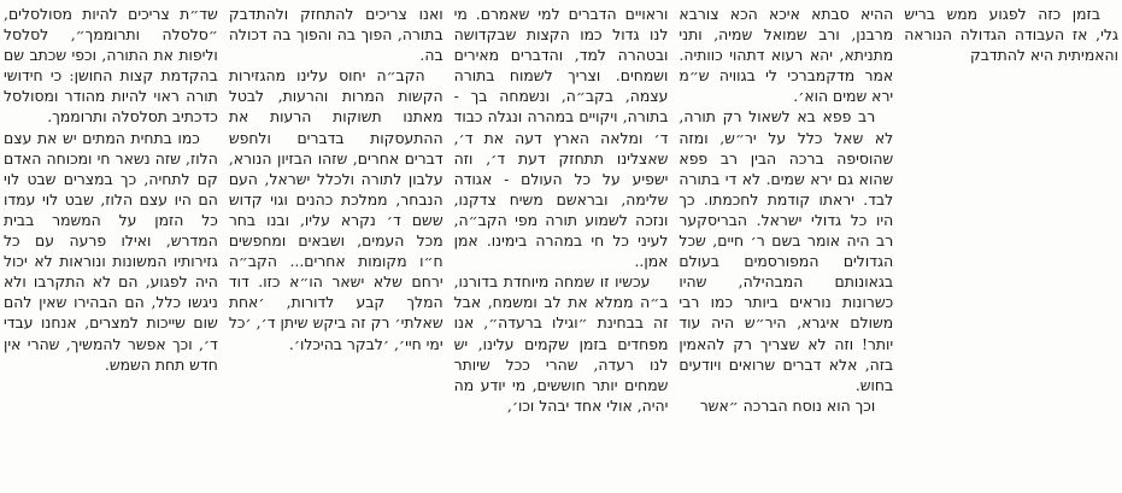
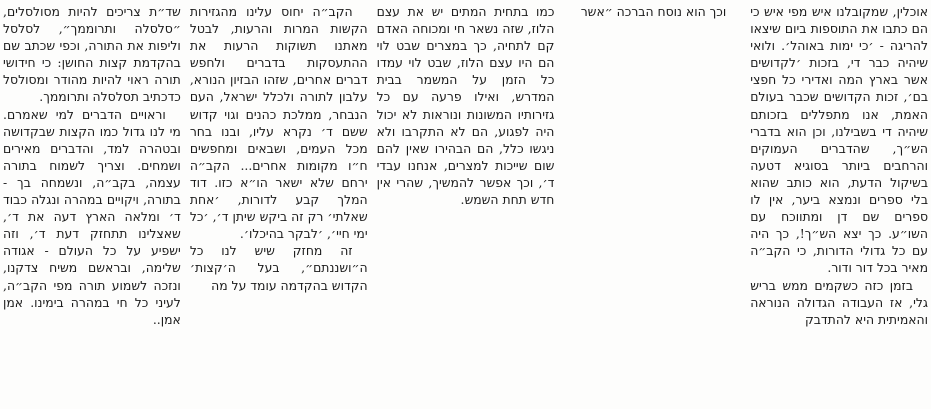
+ אוכלין, שמקובלנו איש מפי איש כי הם כתבו את התוספות ביום שיצאו להריגה - ׳כי ימות באוהל׳. ולואי שיהיה כבר די, בזכות ׳לקדושים אשר בארץ המה ואדירי כל חפצי בם׳, זכות הקדושים שכבר בעולם האמת, אנו מתפללים בזכותם שיהיה די בשבילנו, וכן הוא בדברי הש״ך, שהדברים העמוקים והרחבים ביותר בסוגיא דטעה בשיקול הדעת, הוא כותב שהוא בלי ספרים ונמצא ביער, אין לו ספרים שם דן ומתווכח עם השו״ע. כך יצא הש״ך!, כך היה עם כל גדולי הדורות, כי הקב״ה מאיר בכל דור ודור.
- בזמן כזה לפגוע ממש בריש גלי, אז העבודה הגדולה הנוראה והאמיתית היא להתדבק
+ בזמן כזה כשקמים ממש בריש גלי, אז העבודה הגדולה הנוראה והאמיתית היא להתדבק
- ההיא סבתא איכא הכא צורבא מרבנן, ורב שמואל שמיה, ותני מתניתא, יהא רעוא דתהוי כוותיה. אמר מדקמברכי לי בגוויה ש״מ ירא שמים הוא׳.
- רב פפא בא לשאול רק תורה, לא שאל כלל על יר״ש, ומזה שהוסיפה ברכה הבין רב פפא שהוא גם ירא שמים. לא די בתורה לבד. יראתו קודמת לחכמתו. כך היו כל גדולי ישראל. הבריסקער רב היה אומר בשם ר׳ חיים, שכל הגדולים המפורסמים בעולם בגאונותם המבהילה, שהיו כשרונות נוראים ביותר כמו רבי משולם איגרא, היר״ש היה עוד יותר! וזה לא שצריך רק להאמין בזה, אלא דברים שרואים ויודעים בחוש.
  וכך הוא נוסח הברכה ״אשר
- וראויים הדברים למי שאמרם. מי לנו גדול כמו הקצות שבקדושה ובטהרה למד, והדברים מאירים ושמחים. וצריך לשמוח בתורה עצמה, בקב״ה, ונשמחה בך - בתורה, ויקויים במהרה ונגלה כבוד ד׳ ומלאה הארץ דעה את ד׳, שאצלינו תתחזק דעת ד׳, וזה ישפיע על כל העולם - אגודה שלימה, ובראשם משיח צדקנו, ונזכה לשמוע תורה מפי הקב״ה, לעיני כל חי במהרה בימינו. אמן אמן..
+ כמו בתחית המתים יש את עצם הלוז, שזה נשאר חי ומכוחה האדם קם לתחיה, כך במצרים שבט לוי הם היו עצם הלוז, שבט לוי עמדו כל הזמן על המשמר בבית המדרש, ואילו פרעה עם כל גזירותיו המשונות ונוראות לא יכול היה לפגוע, הם לא התקרבו ולא ניגשו כלל, הם הבהירו שאין להם שום שייכות למצרים, אנחנו עבדי ד׳, וכך אפשר להמשיך, שהרי אין חדש תחת השמש.
- עכשיו זו שמחה מיוחדת בדורנו, ב״ה ממלא את לב ומשמח, אבל זה בבחינת ״וגילו ברעדה״, אנו מפחדים בזמן שקמים עלינו, יש לנו רעדה, שהרי ככל שיותר שמחים יותר חוששים, מי יודע מה יהיה, אולי אחד יבהל וכו׳,
- ואנו צריכים להתחזק ולהתדבק בתורה, הפוך בה והפוך בה דכולה בה.
  הקב״ה יחוס עלינו מהגזירות הקשות המרות והרעות, לבטל מאתנו תשוקות הרעות את ההתעסקות בדברים ולחפש דברים אחרים, שזהו הבזיון הנורא, עלבון לתורה ולכלל ישראל, העם הנבחר, ממלכת כהנים וגוי קדוש ששם ד׳ נקרא עליו, ובנו בחר מכל העמים, ושבאים ומחפשים ח״ו מקומות אחרים... הקב״ה ירחם שלא ישאר הו״א כזו. דוד המלך קבע לדורות, ׳אחת שאלתי׳ רק זה ביקש שיתן ד׳, ׳כל ימי חיי׳, ׳לבקר בהיכלו׳.
+ זה מחזק שיש לנו כל ה״ושננתם״, בעל ה׳קצות׳ הקדוש בהקדמה עומד על מה
  שד״ת צריכים להיות מסולסלים, ״סלסלה ותרוממך״, לסלסל וליפות את התורה, וכפי שכתב שם בהקדמת קצות החושן: כי חידושי תורה ראוי להיות מהודר ומסולסל כדכתיב תסלסלה ותרוממך.
- כמו בתחית המתים יש את עצם הלוז, שזה נשאר חי ומכוחה האדם קם לתחיה, כך במצרים שבט לוי הם היו עצם הלוז, שבט לוי עמדו כל הזמן על המשמר בבית המדרש, ואילו פרעה עם כל גזירותיו המשונות ונוראות לא יכול היה לפגוע, הם לא התקרבו ולא ניגשו כלל, הם הבהירו שאין להם שום שייכות למצרים, אנחנו עבדי ד׳, וכך אפשר להמשיך, שהרי אין חדש תחת השמש.
+ וראויים הדברים למי שאמרם. מי לנו גדול כמו הקצות שבקדושה ובטהרה למד, והדברים מאירים ושמחים. וצריך לשמוח בתורה עצמה, בקב״ה, ונשמחה בך - בתורה, ויקויים במהרה ונגלה כבוד ד׳ ומלאה הארץ דעה את ד׳, שאצלינו תתחזק דעת ד׳, וזה ישפיע על כל העולם - אגודה שלימה, ובראשם משיח צדקנו, ונזכה לשמוע תורה מפי הקב״ה, לעיני כל חי במהרה בימינו. אמן אמן..
